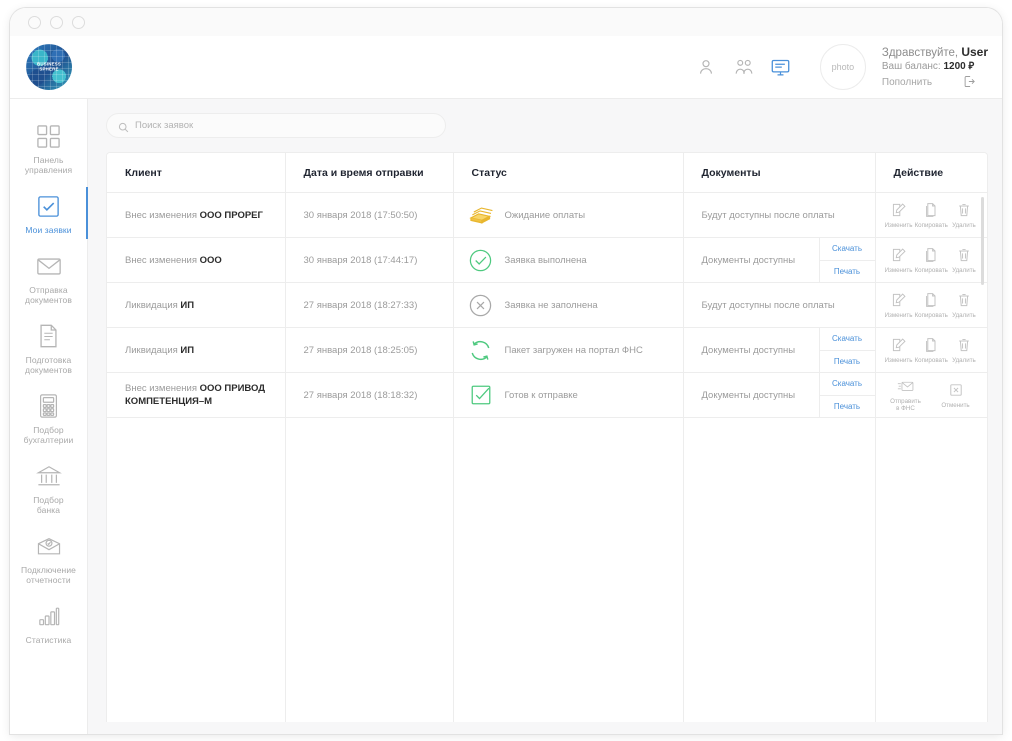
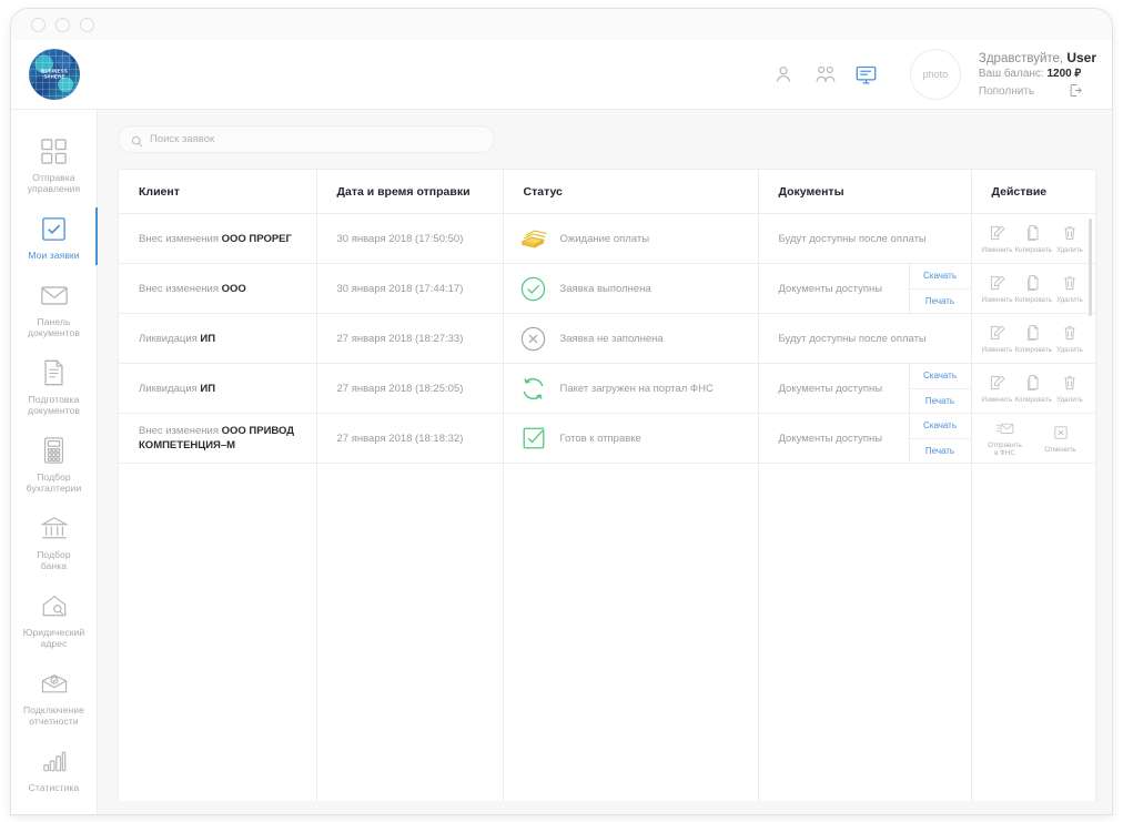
  photo
  Здравствуйте, User
  Ваш баланс: 1200 ₽
  Пополнить
- Панель
+ Отправка
  управления
  Мои заявки
- Отправка
+ Панель
  документов
  Подготовка
  документов
  Подбор
  бухгалтерии
  Подбор
  банка
+ Юридический
+ адрес
  Подключение
  отчетности
  Статистика
  Поиск заявок
  Клиент	Дата и время отправки	Статус	Документы	Действие
  Внес изменения ООО ПРОРЕГ	30 января 2018 (17:50:50)	Ожидание оплаты	Будут доступны после оплаты
  Внес изменения ООО	30 января 2018 (17:44:17)	Заявка выполнена	Документы доступны Скачать Печать
  Ликвидация ИП	27 января 2018 (18:27:33)	Заявка не заполнена	Будут доступны после оплаты
  Ликвидация ИП	27 января 2018 (18:25:05)	Пакет загружен на портал ФНС	Документы доступны Скачать Печать
  Внес изменения ООО ПРИВОД КОМПЕТЕНЦИЯ–М	27 января 2018 (18:18:32)	Готов к отправке	Документы доступны Скачать Печать
